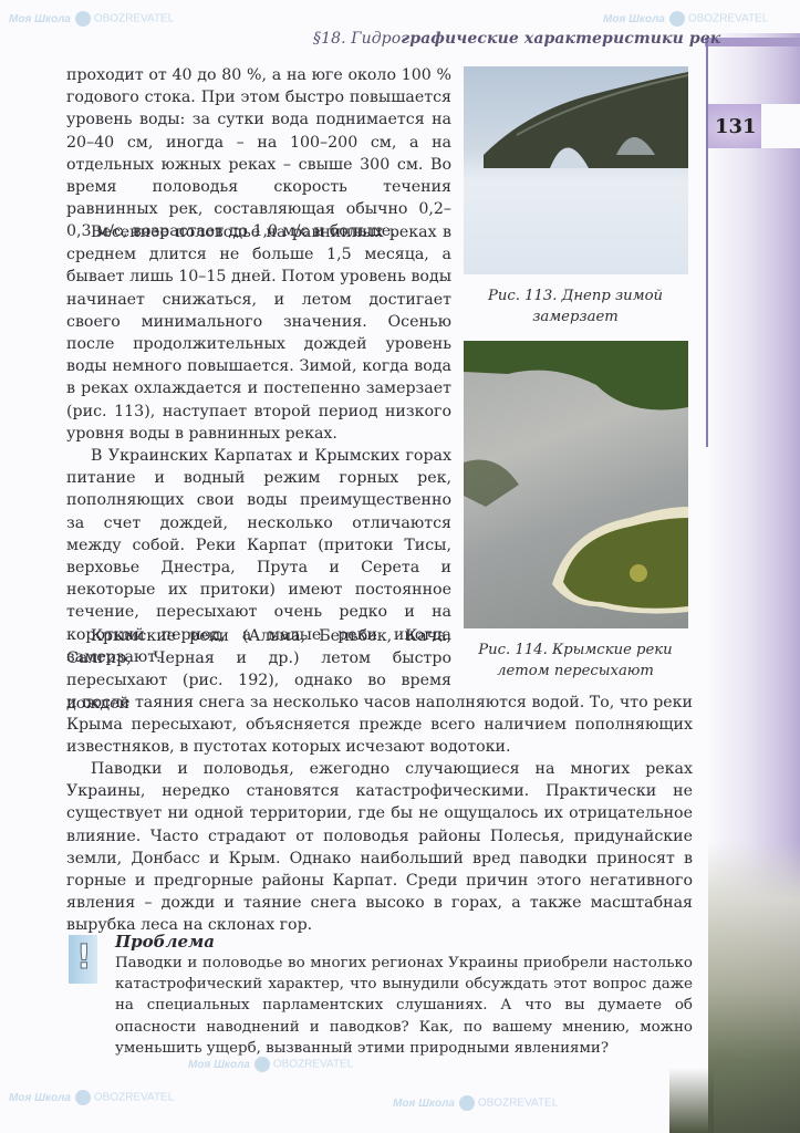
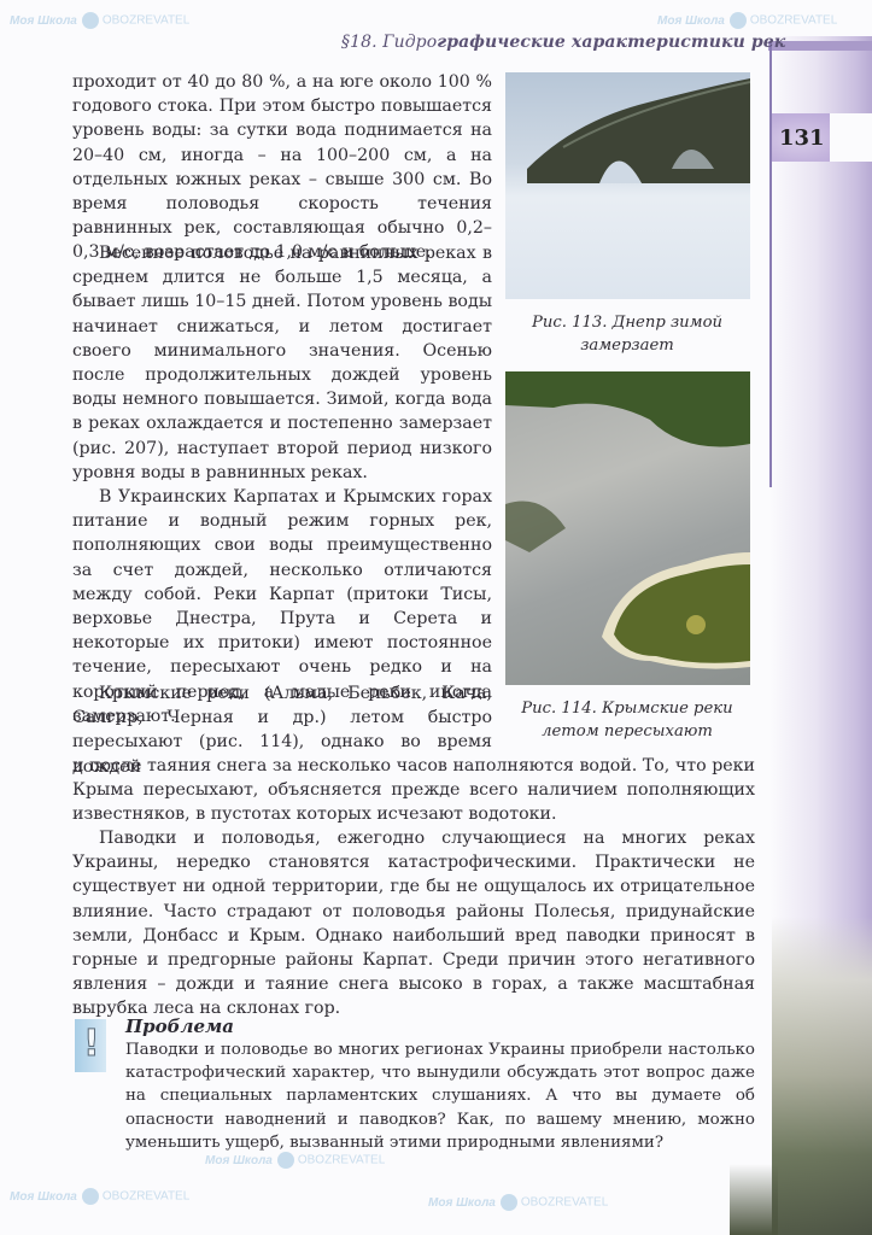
  131
  §18. Гидрографические характеристики рек
  проходит от 40 до 80 %, а на юге около 100 % годового стока. При этом быстро повышается уровень воды: за сутки вода поднимается на 20–40 см, иногда – на 100–200 см, а на отдельных южных реках – свыше 300 см. Во время половодья скорость течения равнинных рек, составляющая обычно 0,2–0,3 м/с, возрастает до 1,0 м/с и больше.
- Весеннее половодье на равнинных реках в среднем длится не больше 1,5 месяца, а бывает лишь 10–15 дней. Потом уровень воды начинает снижаться, и летом достигает своего минимального значения. Осенью после продолжительных дождей уровень воды немного повышается. Зимой, когда вода в реках охлаждается и постепенно замерзает (рис. 113), наступает второй период низкого уровня воды в равнинных реках.
+ Весеннее половодье на равнинных реках в среднем длится не больше 1,5 месяца, а бывает лишь 10–15 дней. Потом уровень воды начинает снижаться, и летом достигает своего минимального значения. Осенью после продолжительных дождей уровень воды немного повышается. Зимой, когда вода в реках охлаждается и постепенно замерзает (рис. 207), наступает второй период низкого уровня воды в равнинных реках.
  В Украинских Карпатах и Крымских горах питание и водный режим горных рек, пополняющих свои воды преимущественно за счет дождей, несколько отличаются между собой. Реки Карпат (притоки Тисы, верховье Днестра, Прута и Серета и некоторые их притоки) имеют постоянное течение, пересыхают очень редко и на короткий период, а малые реки иногда замерзают.
- Крымские реки (Альма, Бельбек, Кача, Салгир, Черная и др.) летом быстро пересыхают (рис. 192), однако во время дождей
+ Крымские реки (Альма, Бельбек, Кача, Салгир, Черная и др.) летом быстро пересыхают (рис. 114), однако во время дождей
  и после таяния снега за несколько часов наполняются водой. То, что реки Крыма пересыхают, объясняется прежде всего наличием пополняющих известняков, в пустотах которых исчезают водотоки.
  Паводки и половодья, ежегодно случающиеся на многих реках Украины, нередко становятся катастрофическими. Практически не существует ни одной территории, где бы не ощущалось их отрицательное влияние. Часто страдают от половодья районы Полесья, придунайские земли, Донбасс и Крым. Однако наибольший вред паводки приносят в горные и предгорные районы Карпат. Среди причин этого негативного явления – дожди и таяние снега высоко в горах, а также масштабная вырубка леса на склонах гор.
  Рис. 113. Днепр зимой замерзает
  Рис. 114. Крымские реки летом пересыхают
  !
  Проблема
  Паводки и половодье во многих регионах Украины приобрели настолько катастрофический характер, что вынудили обсуждать этот вопрос даже на специальных парламентских слушаниях. А что вы думаете об опасности наводнений и паводков? Как, по вашему мнению, можно уменьшить ущерб, вызванный этими природными явлениями?
  Моя Школа OBOZREVATEL
  Моя Школа OBOZREVATEL
  Моя Школа OBOZREVATEL
  Моя Школа OBOZREVATEL
  Моя Школа OBOZREVATEL
